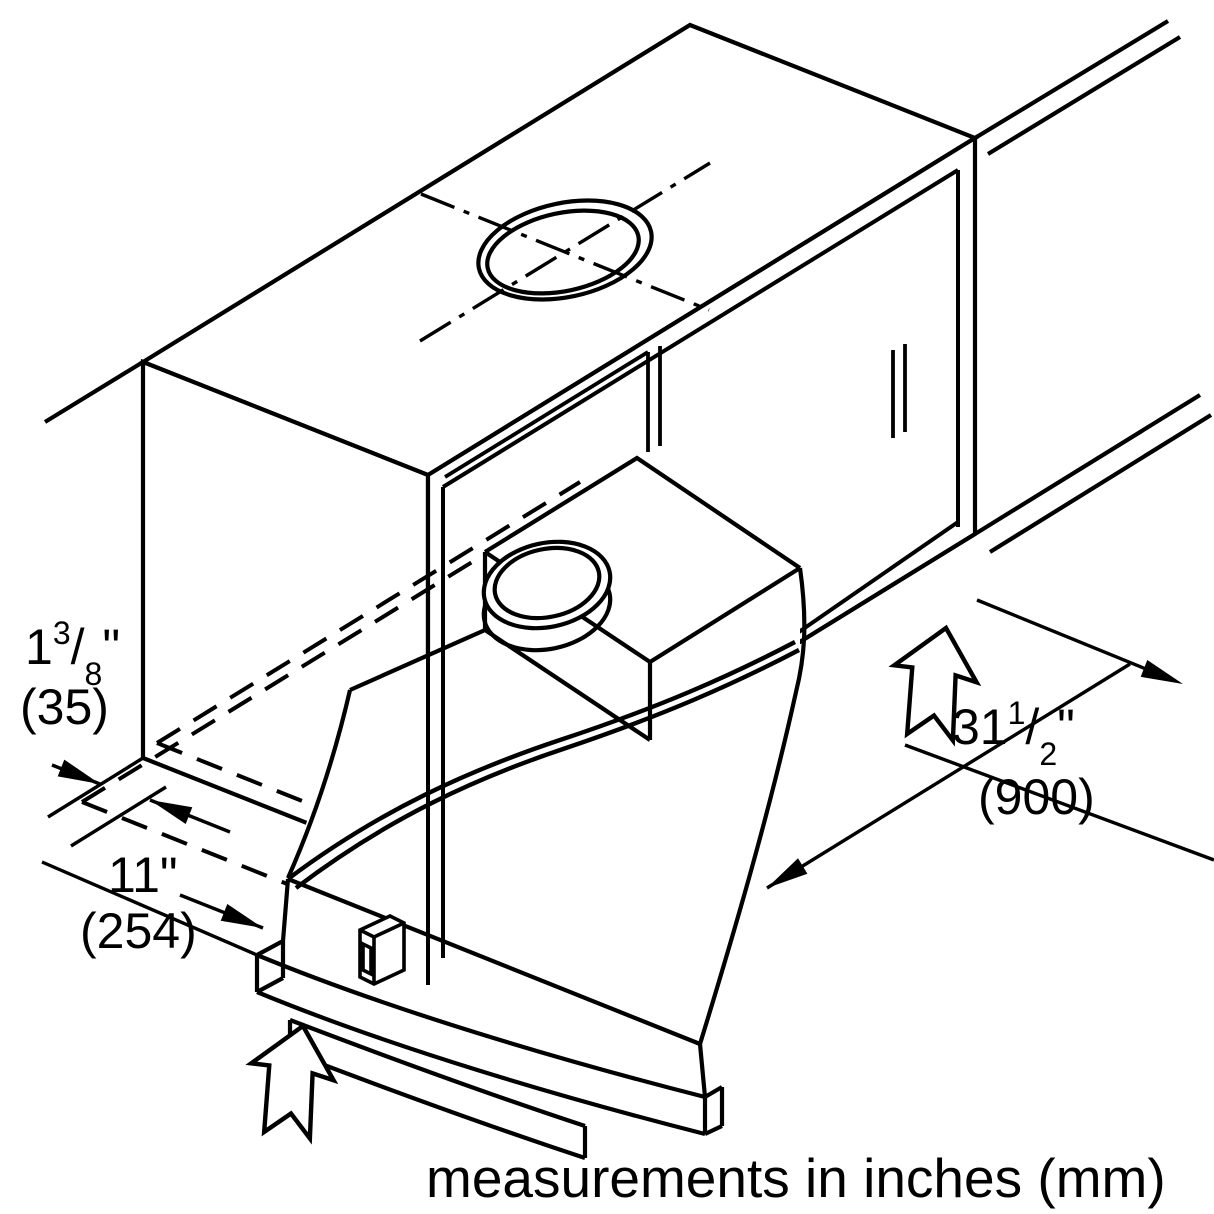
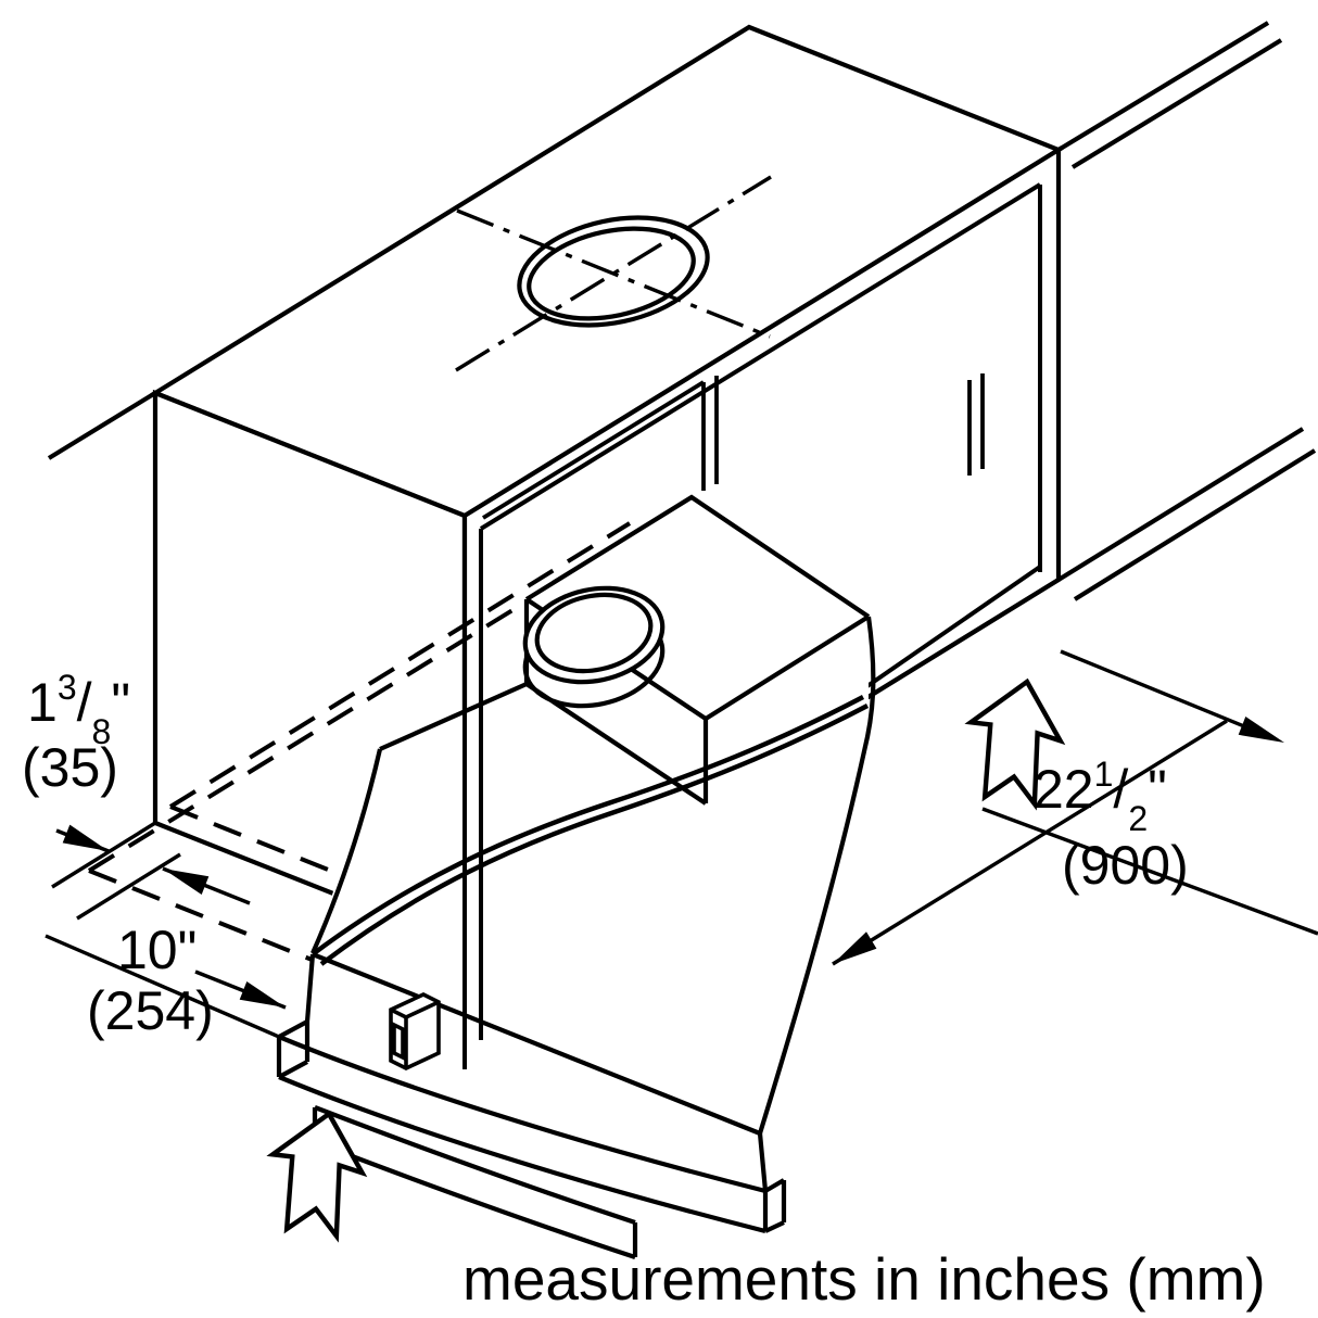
  13/8"
  (35)
- 11"
+ 10"
  (254)
- 311/2"
+ 221/2"
  (900)
  measurements in inches (mm)
